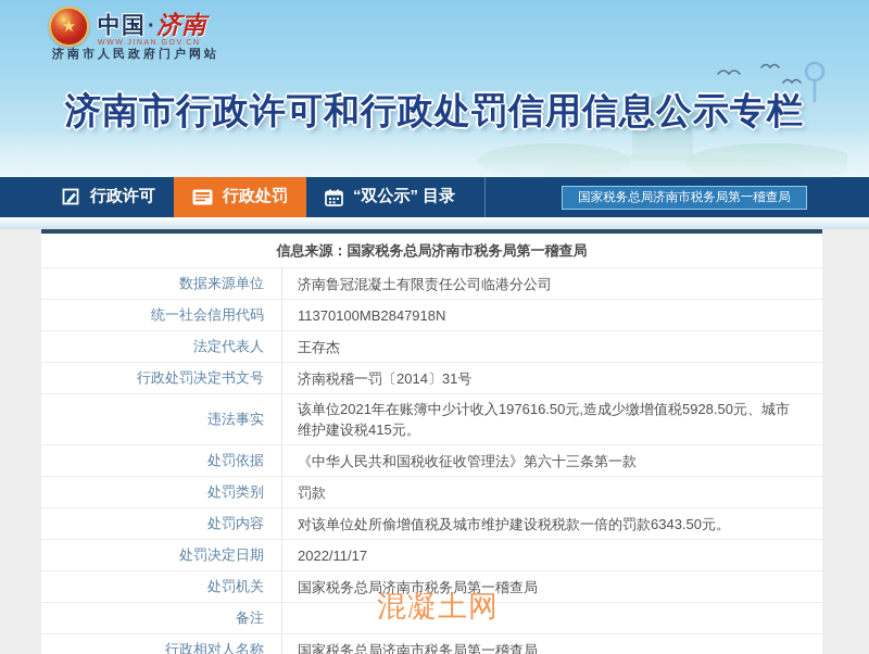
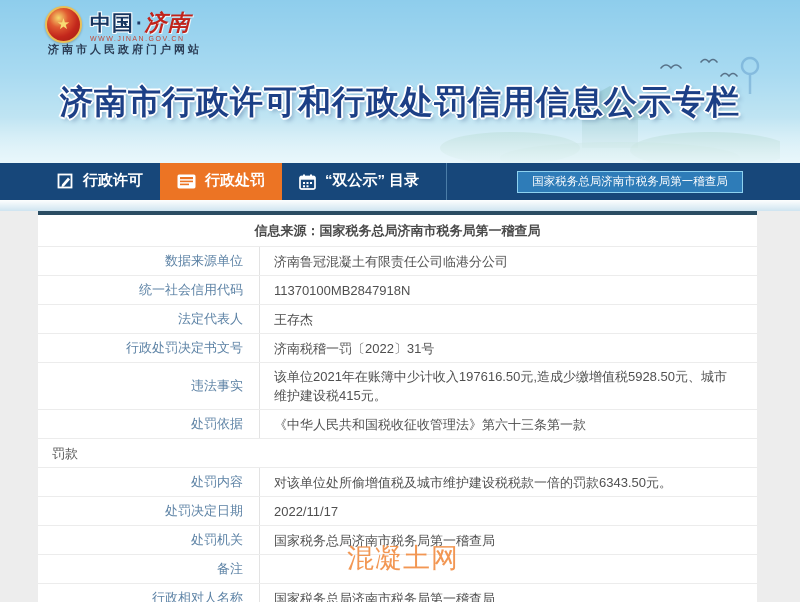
  ★
  中国
  ·
  济南
  济南市人民政府门户网站
  济南市行政许可和行政处罚信用信息公示专栏
  行政许可
  行政处罚
  “双公示” 目录
  国家税务总局济南市税务局第一稽查局
  信息来源：国家税务总局济南市税务局第一稽查局
  数据来源单位
  济南鲁冠混凝土有限责任公司临港分公司
  统一社会信用代码
  11370100MB2847918N
  法定代表人
  王存杰
  行政处罚决定书文号
- 济南税稽一罚〔2014〕31号
+ 济南税稽一罚〔2022〕31号
  违法事实
  该单位2021年在账簿中少计收入197616.50元,造成少缴增值税5928.50元、城市维护建设税415元。
  处罚依据
  《中华人民共和国税收征收管理法》第六十三条第一款
- 处罚类别
  罚款
  处罚内容
  对该单位处所偷增值税及城市维护建设税税款一倍的罚款6343.50元。
  处罚决定日期
  2022/11/17
  处罚机关
  国家税务总局济南市税务局第一稽查局
  备注
  行政相对人名称
  国家税务总局济南市税务局第一稽查局
  混凝土网
